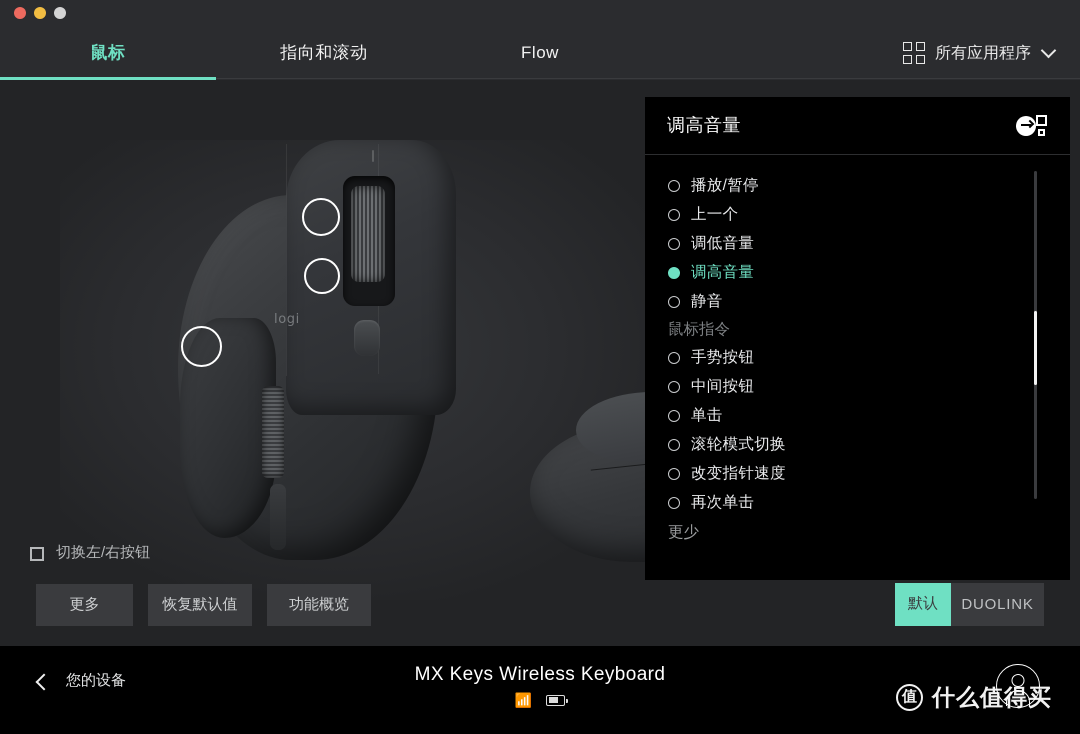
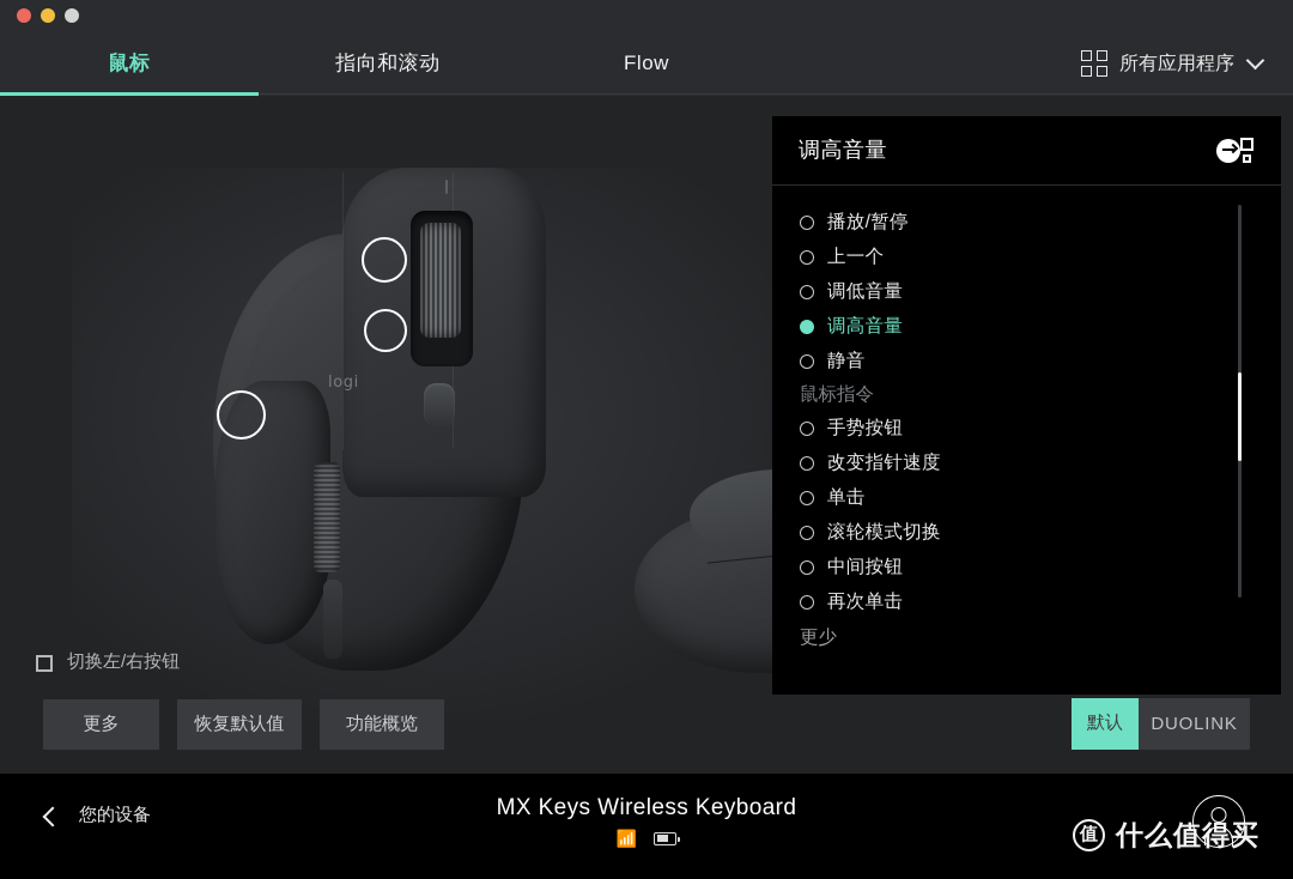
  鼠标
  指向和滚动
  Flow
  所有应用程序
  logi
  切换左/右按钮
  更多
  恢复默认值
  功能概览
  调高音量
  播放/暂停
  上一个
  调低音量
  调高音量
  静音
  鼠标指令
  手势按钮
- 中间按钮
+ 改变指针速度
  单击
  滚轮模式切换
- 改变指针速度
+ 中间按钮
  再次单击
  更少
  默认
  DUOLINK
  您的设备
  MX Keys Wireless Keyboard
  📶
  值
  什么值得买
